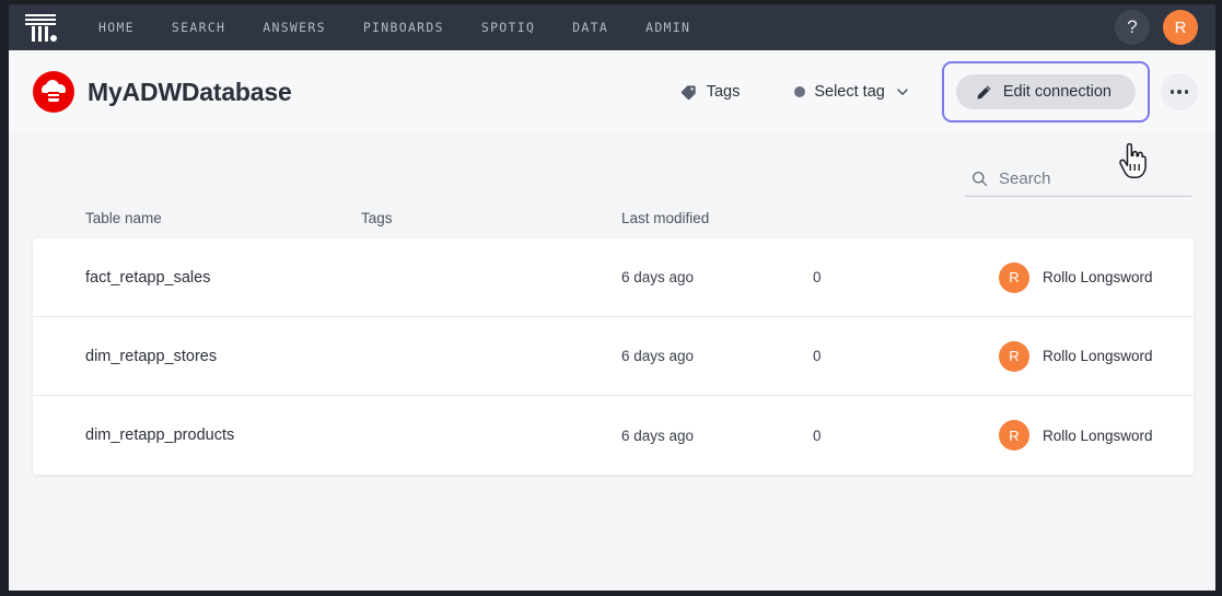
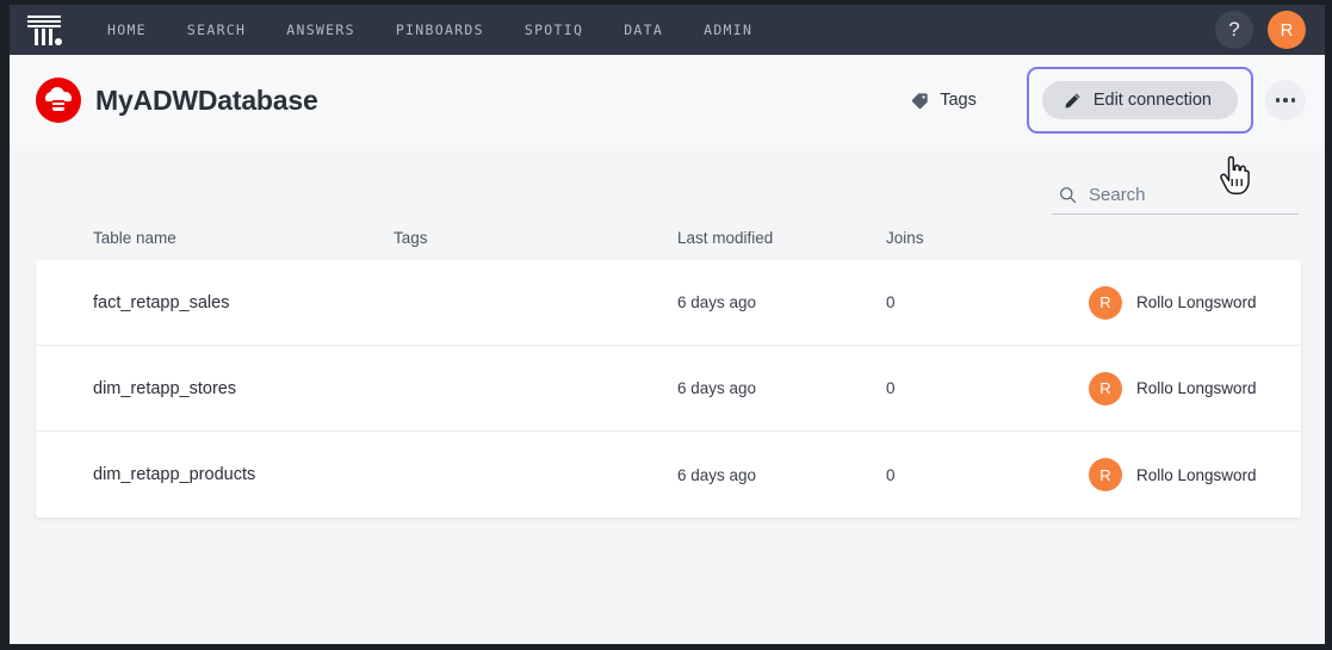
  HOME
  SEARCH
  ANSWERS
  PINBOARDS
  SPOTIQ
  DATA
  ADMIN
  ?
  R
  MyADWDatabase
  Tags
- Select tag
  Edit connection
  Search
  Table name
  Tags
  Last modified
+ Joins
  fact_retapp_sales
  6 days ago
  0
  R
  Rollo Longsword
  dim_retapp_stores
  6 days ago
  0
  R
  Rollo Longsword
  dim_retapp_products
  6 days ago
  0
  R
  Rollo Longsword
